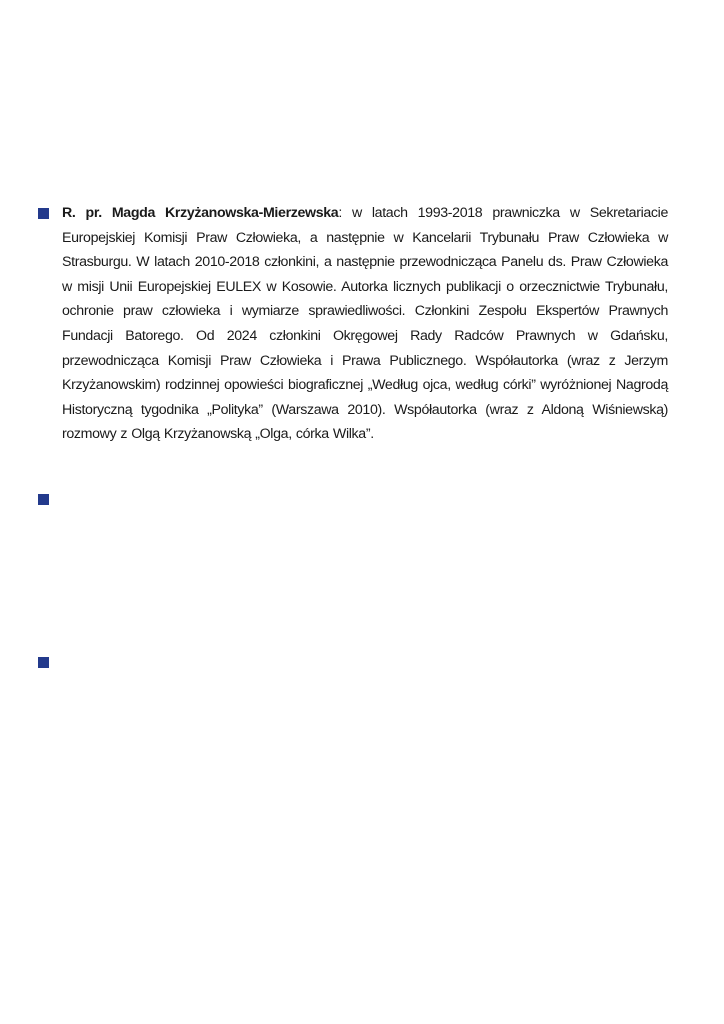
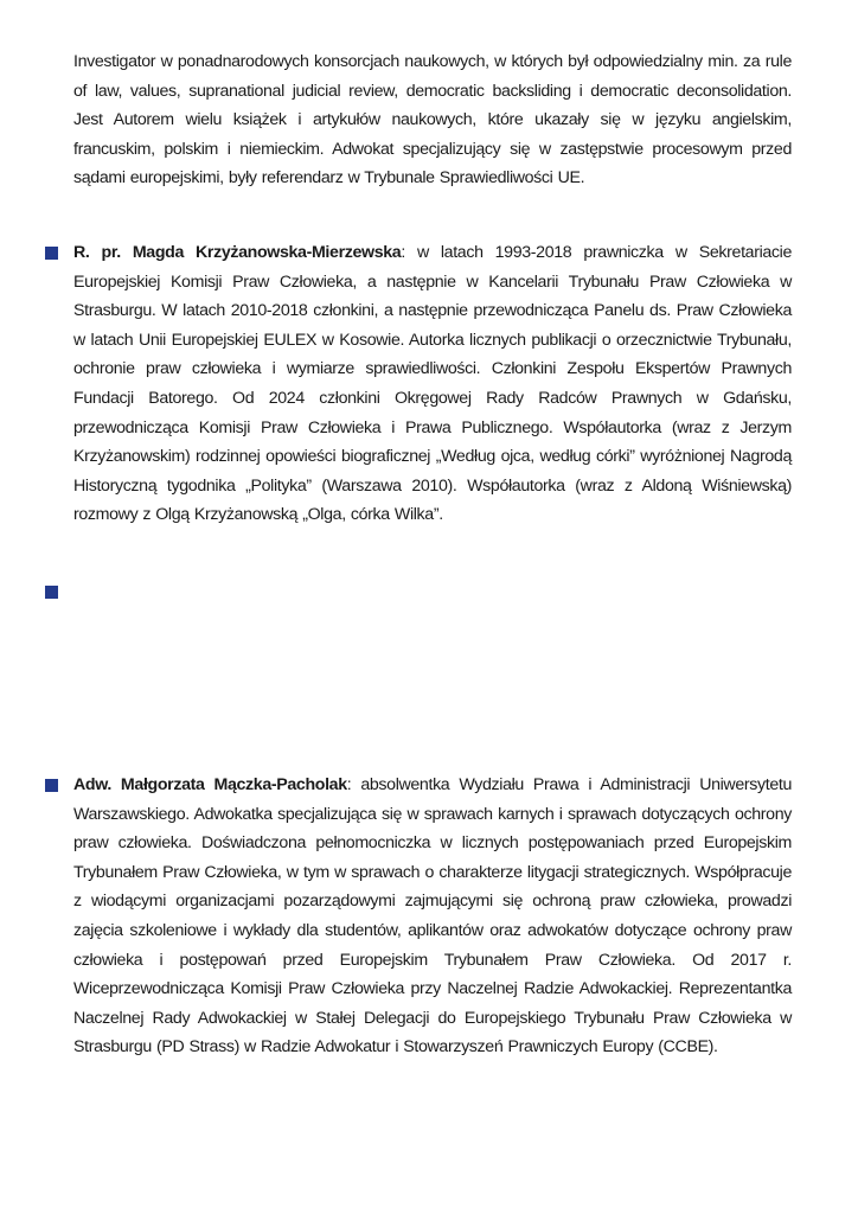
+ Investigator w ponadnarodowych konsorcjach naukowych, w których był odpowiedzialny min. za rule of law, values, supranational judicial review, democratic backsliding i democratic deconsolidation. Jest Autorem wielu książek i artykułów naukowych, które ukazały się w języku angielskim, francuskim, polskim i niemieckim. Adwokat specjalizujący się w zastępstwie procesowym przed sądami europejskimi, były referendarz w Trybunale Sprawiedliwości UE.
- R. pr. Magda Krzyżanowska-Mierzewska: w latach 1993-2018 prawniczka w Sekretariacie Europejskiej Komisji Praw Człowieka, a następnie w Kancelarii Trybunału Praw Człowieka w Strasburgu. W latach 2010-2018 członkini, a następnie przewodnicząca Panelu ds. Praw Człowieka w misji Unii Europejskiej EULEX w Kosowie. Autorka licznych publikacji o orzecznictwie Trybunału, ochronie praw człowieka i wymiarze sprawiedliwości. Członkini Zespołu Ekspertów Prawnych Fundacji Batorego. Od 2024 członkini Okręgowej Rady Radców Prawnych w Gdańsku, przewodnicząca Komisji Praw Człowieka i Prawa Publicznego. Współautorka (wraz z Jerzym Krzyżanowskim) rodzinnej opowieści biograficznej „Według ojca, według córki” wyróżnionej Nagrodą Historyczną tygodnika „Polityka” (Warszawa 2010). Współautorka (wraz z Aldoną Wiśniewską) rozmowy z Olgą Krzyżanowską „Olga, córka Wilka”.
+ R. pr. Magda Krzyżanowska-Mierzewska: w latach 1993-2018 prawniczka w Sekretariacie Europejskiej Komisji Praw Człowieka, a następnie w Kancelarii Trybunału Praw Człowieka w Strasburgu. W latach 2010-2018 członkini, a następnie przewodnicząca Panelu ds. Praw Człowieka w latach Unii Europejskiej EULEX w Kosowie. Autorka licznych publikacji o orzecznictwie Trybunału, ochronie praw człowieka i wymiarze sprawiedliwości. Członkini Zespołu Ekspertów Prawnych Fundacji Batorego. Od 2024 członkini Okręgowej Rady Radców Prawnych w Gdańsku, przewodnicząca Komisji Praw Człowieka i Prawa Publicznego. Współautorka (wraz z Jerzym Krzyżanowskim) rodzinnej opowieści biograficznej „Według ojca, według córki” wyróżnionej Nagrodą Historyczną tygodnika „Polityka” (Warszawa 2010). Współautorka (wraz z Aldoną Wiśniewską) rozmowy z Olgą Krzyżanowską „Olga, córka Wilka”.
+ Adw. Małgorzata Mączka-Pacholak: absolwentka Wydziału Prawa i Administracji Uniwersytetu Warszawskiego. Adwokatka specjalizująca się w sprawach karnych i sprawach dotyczących ochrony praw człowieka. Doświadczona pełnomocniczka w licznych postępowaniach przed Europejskim Trybunałem Praw Człowieka, w tym w sprawach o charakterze litygacji strategicznych. Współpracuje z wiodącymi organizacjami pozarządowymi zajmującymi się ochroną praw człowieka, prowadzi zajęcia szkoleniowe i wykłady dla studentów, aplikantów oraz adwokatów dotyczące ochrony praw człowieka i postępowań przed Europejskim Trybunałem Praw Człowieka. Od 2017 r. Wiceprzewodnicząca Komisji Praw Człowieka przy Naczelnej Radzie Adwokackiej. Reprezentantka Naczelnej Rady Adwokackiej w Stałej Delegacji do Europejskiego Trybunału Praw Człowieka w Strasburgu (PD Strass) w Radzie Adwokatur i Stowarzyszeń Prawniczych Europy (CCBE).
